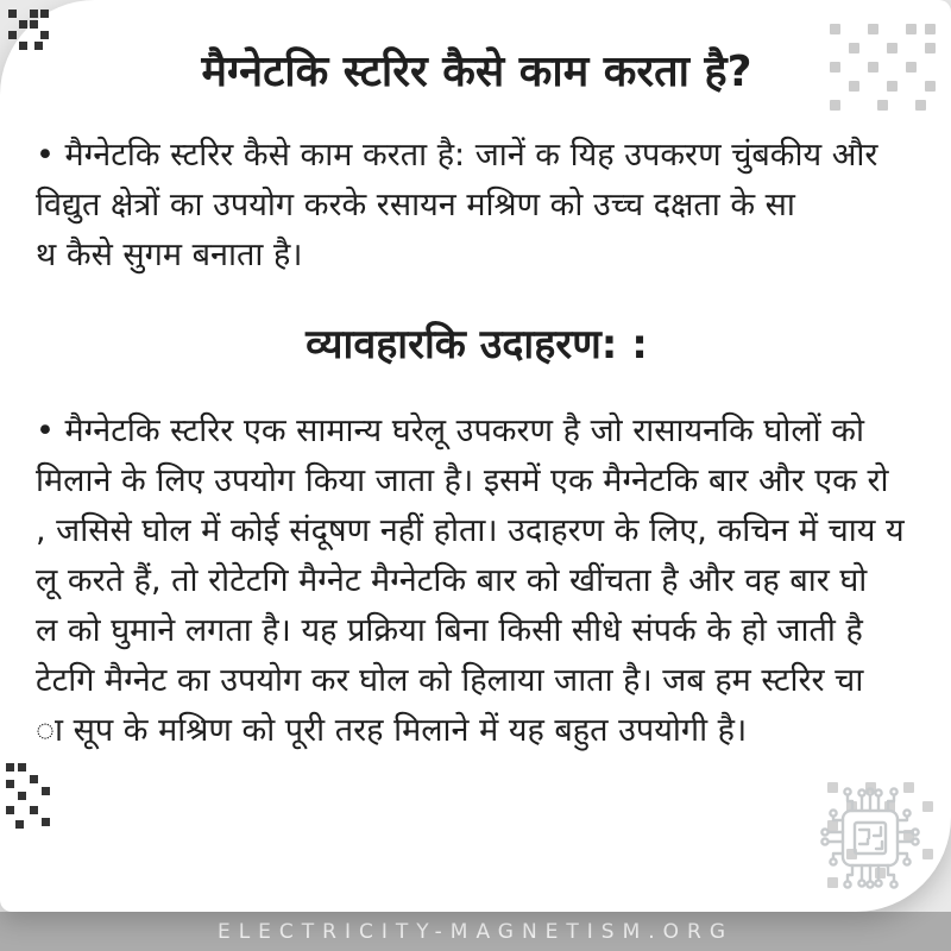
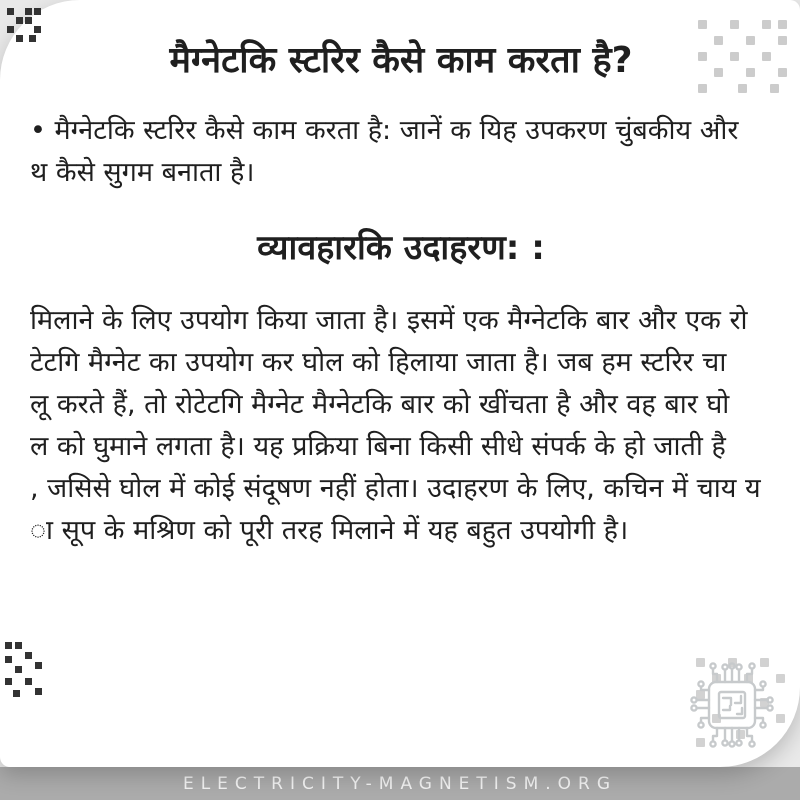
  मैग्नेटकि स्टरिर कैसे काम करता है?
  • मैग्नेटकि स्टरिर कैसे काम करता है: जानें क यिह उपकरण चुंबकीय और
- विद्युत क्षेत्रों का उपयोग करके रसायन मश्रिण को उच्च दक्षता के सा
  थ कैसे सुगम बनाता है।
  व्यावहारकि उदाहरण: :
- • मैग्नेटकि स्टरिर एक सामान्य घरेलू उपकरण है जो रासायनकि घोलों को
  मिलाने के लिए उपयोग किया जाता है। इसमें एक मैग्नेटकि बार और एक रो
- , जसिसे घोल में कोई संदूषण नहीं होता। उदाहरण के लिए, कचिन में चाय य
+ टेटगि मैग्नेट का उपयोग कर घोल को हिलाया जाता है। जब हम स्टरिर चा
  लू करते हैं, तो रोटेटगि मैग्नेट मैग्नेटकि बार को खींचता है और वह बार घो
  ल को घुमाने लगता है। यह प्रक्रिया बिना किसी सीधे संपर्क के हो जाती है
- टेटगि मैग्नेट का उपयोग कर घोल को हिलाया जाता है। जब हम स्टरिर चा
+ , जसिसे घोल में कोई संदूषण नहीं होता। उदाहरण के लिए, कचिन में चाय य
  ा सूप के मश्रिण को पूरी तरह मिलाने में यह बहुत उपयोगी है।
  ELECTRICITY-MAGNETISM.ORG
